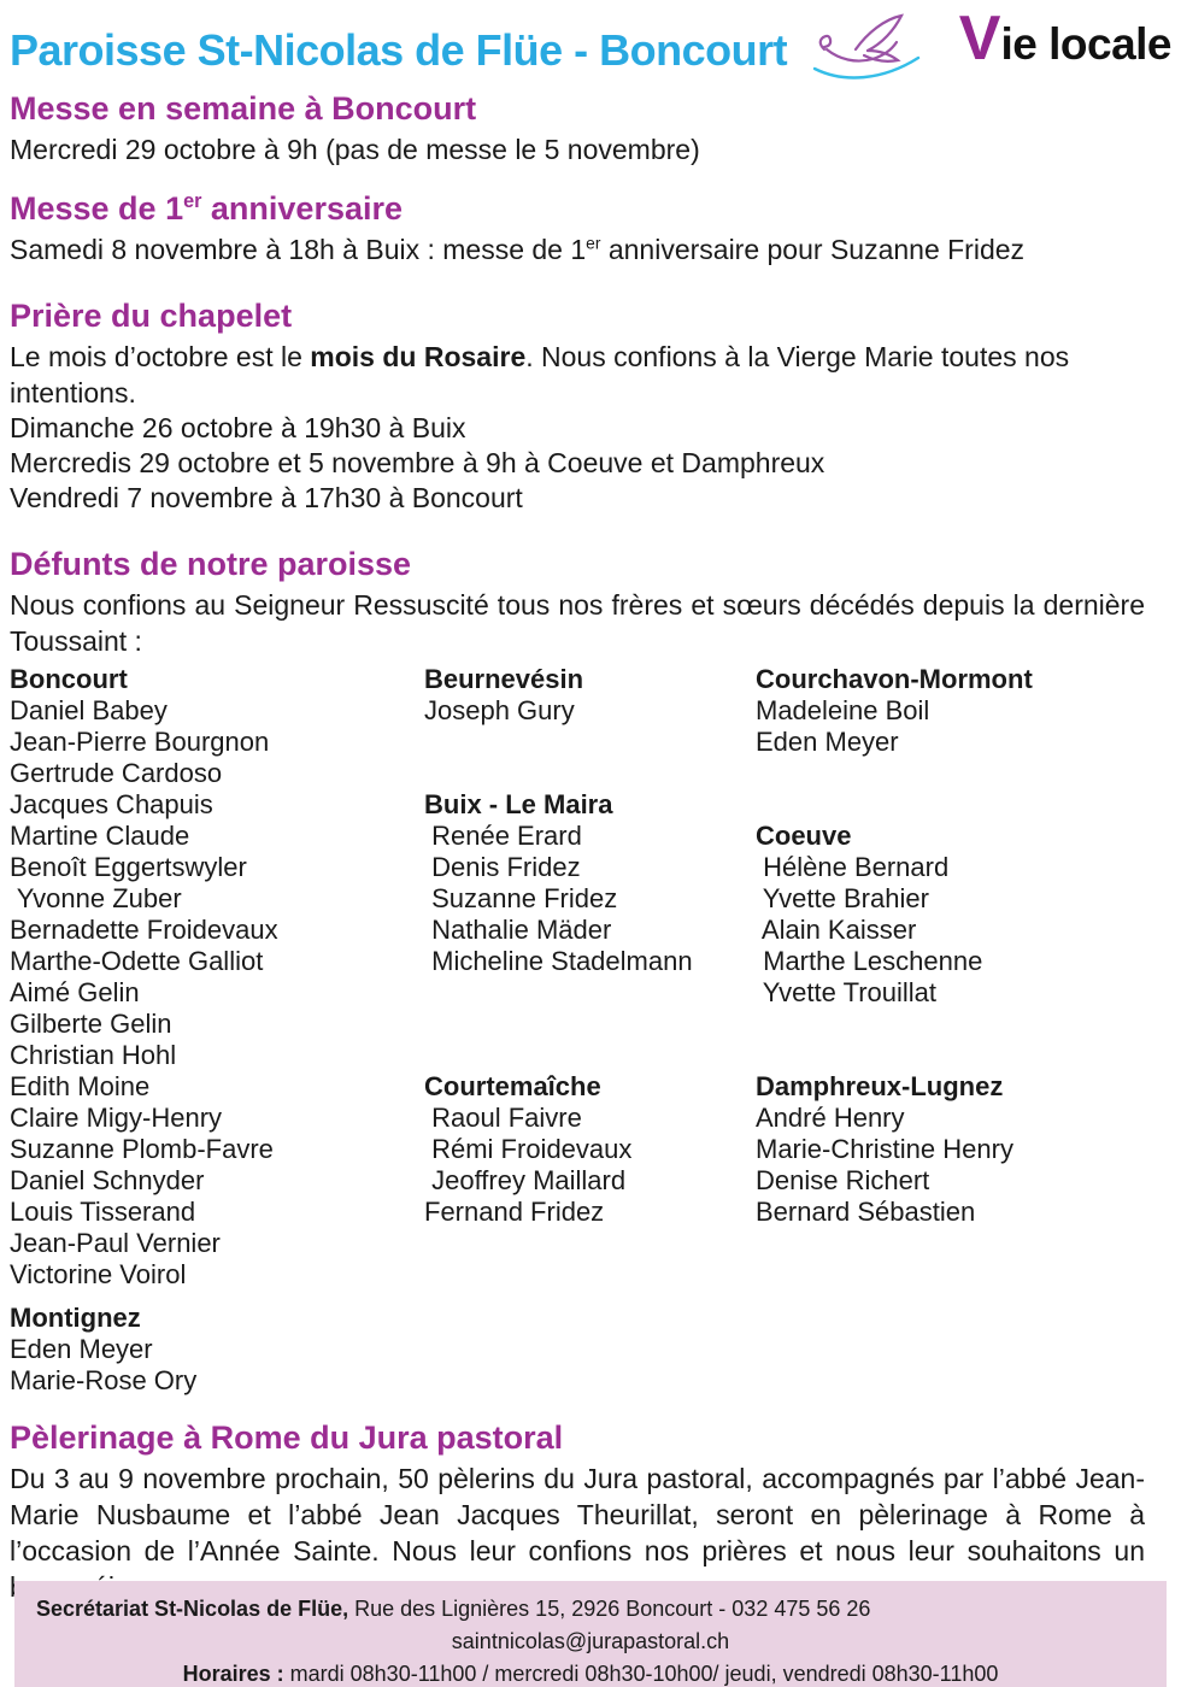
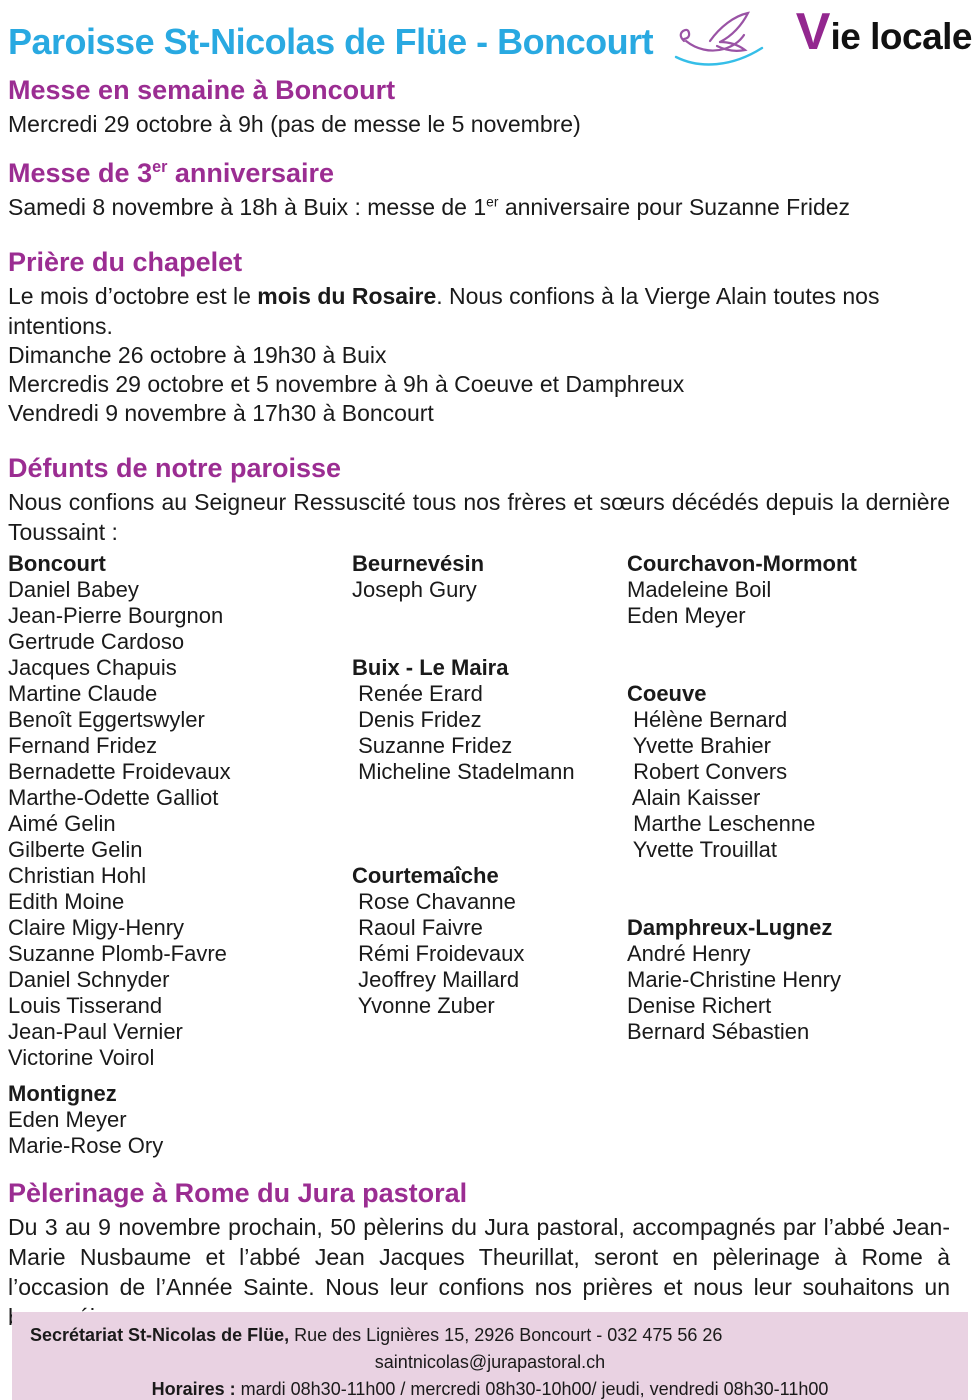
  Vie locale
  Paroisse St-Nicolas de Flüe - Boncourt
  Messe en semaine à Boncourt
  Mercredi 29 octobre à 9h (pas de messe le 5 novembre)
- Messe de 1er anniversaire
+ Messe de 3er anniversaire
  Samedi 8 novembre à 18h à Buix : messe de 1er anniversaire pour Suzanne Fridez
  Prière du chapelet
- Le mois d’octobre est le mois du Rosaire. Nous confions à la Vierge Marie toutes nos intentions.
+ Le mois d’octobre est le mois du Rosaire. Nous confions à la Vierge Alain toutes nos intentions.
  Dimanche 26 octobre à 19h30 à Buix
  Mercredis 29 octobre et 5 novembre à 9h à Coeuve et Damphreux
- Vendredi 7 novembre à 17h30 à Boncourt
+ Vendredi 9 novembre à 17h30 à Boncourt
  Défunts de notre paroisse
  Nous confions au Seigneur Ressuscité tous nos frères et sœurs décédés depuis la dernière Toussaint :
  Boncourt
  Daniel Babey
  Jean-Pierre Bourgnon
  Gertrude Cardoso
  Jacques Chapuis
  Martine Claude
  Benoît Eggertswyler
- Yvonne Zuber
+ Fernand Fridez
  Bernadette Froidevaux
  Marthe-Odette Galliot
  Aimé Gelin
  Gilberte Gelin
  Christian Hohl
  Edith Moine
  Claire Migy-Henry
  Suzanne Plomb-Favre
  Daniel Schnyder
  Louis Tisserand
  Jean-Paul Vernier
  Victorine Voirol
  Beurnevésin
  Joseph Gury
  Buix - Le Maira
  Renée Erard
  Denis Fridez
  Suzanne Fridez
- Nathalie Mäder
  Micheline Stadelmann
  Courtemaîche
+ Rose Chavanne
  Raoul Faivre
  Rémi Froidevaux
  Jeoffrey Maillard
- Fernand Fridez
+ Yvonne Zuber
  Courchavon-Mormont
  Madeleine Boil
  Eden Meyer
  Coeuve
  Hélène Bernard
  Yvette Brahier
+ Robert Convers
  Alain Kaisser
  Marthe Leschenne
  Yvette Trouillat
  Damphreux-Lugnez
  André Henry
  Marie-Christine Henry
  Denise Richert
  Bernard Sébastien
  Montignez
  Eden Meyer
  Marie-Rose Ory
  Pèlerinage à Rome du Jura pastoral
  Du 3 au 9 novembre prochain, 50 pèlerins du Jura pastoral, accompagnés par l’abbé Jean-Marie Nusbaume et l’abbé Jean Jacques Theurillat, seront en pèlerinage à Rome à l’occasion de l’Année Sainte. Nous leur confions nos prières et nous leur souhaitons un
  Secrétariat St-Nicolas de Flüe, Rue des Lignières 15, 2926 Boncourt - 032 475 56 26
  saintnicolas@jurapastoral.ch
  Horaires : mardi 08h30-11h00 / mercredi 08h30-10h00/ jeudi, vendredi 08h30-11h00
